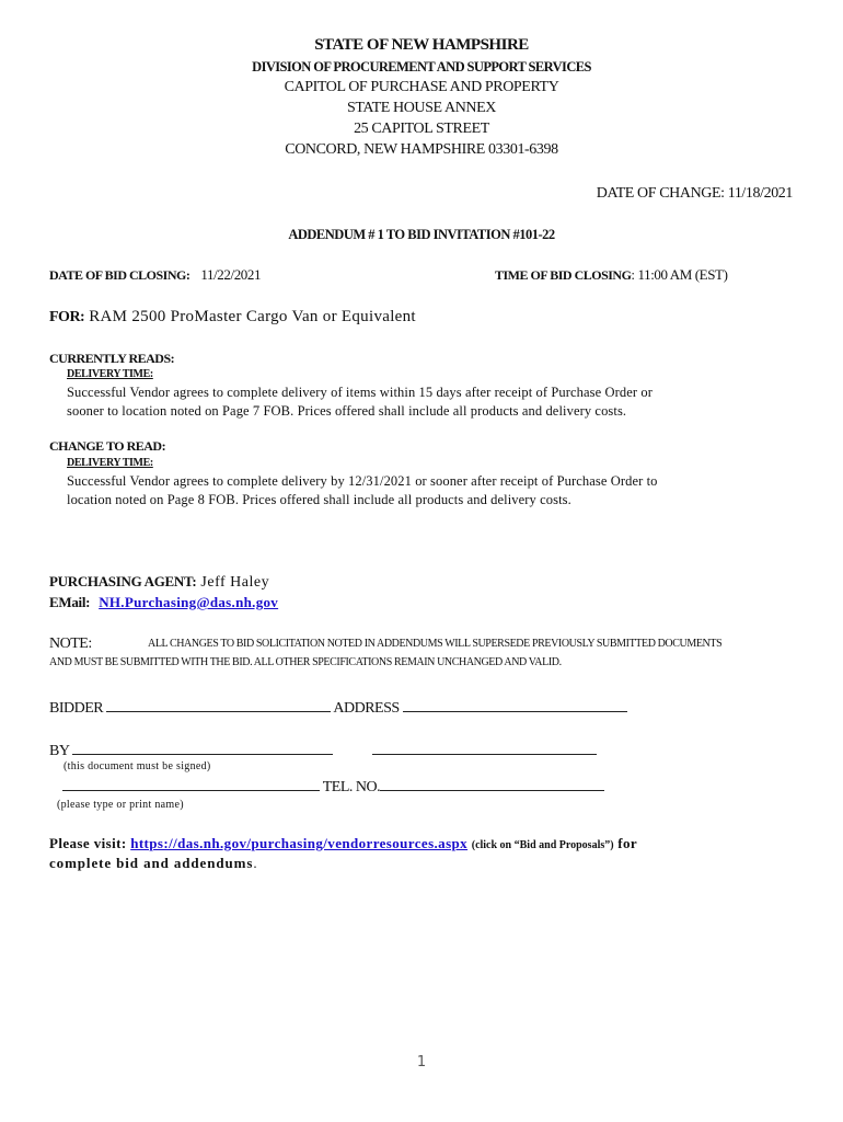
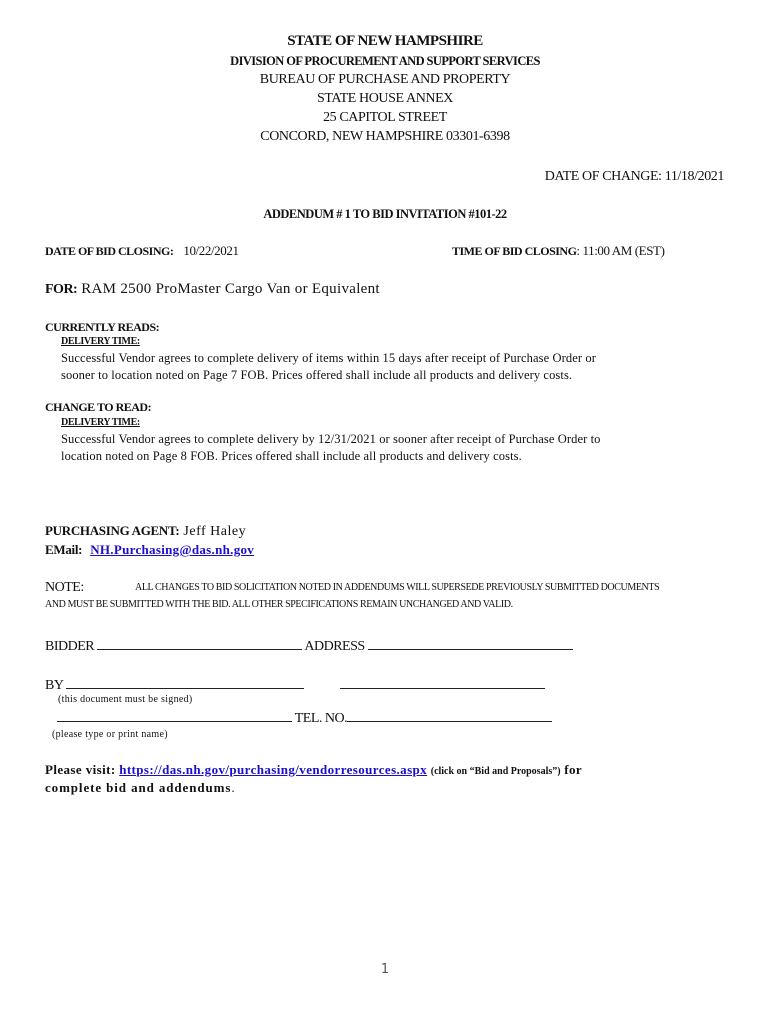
  STATE OF NEW HAMPSHIRE
  DIVISION OF PROCUREMENT AND SUPPORT SERVICES
- CAPITOL OF PURCHASE AND PROPERTY
+ BUREAU OF PURCHASE AND PROPERTY
  STATE HOUSE ANNEX
  25 CAPITOL STREET
  CONCORD, NEW HAMPSHIRE 03301-6398
  DATE OF CHANGE: 11/18/2021
  ADDENDUM # 1 TO BID INVITATION #101-22
- DATE OF BID CLOSING: 11/22/2021
+ DATE OF BID CLOSING: 10/22/2021
  TIME OF BID CLOSING: 11:00 AM (EST)
  FOR: RAM 2500 ProMaster Cargo Van or Equivalent
  CURRENTLY READS:
  DELIVERY TIME:
  Successful Vendor agrees to complete delivery of items within 15 days after receipt of Purchase Order or
  sooner to location noted on Page 7 FOB. Prices offered shall include all products and delivery costs.
  CHANGE TO READ:
  DELIVERY TIME:
  Successful Vendor agrees to complete delivery by 12/31/2021 or sooner after receipt of Purchase Order to
  location noted on Page 8 FOB. Prices offered shall include all products and delivery costs.
  PURCHASING AGENT: Jeff Haley
  EMail: NH.Purchasing@das.nh.gov
  NOTE:
  ALL CHANGES TO BID SOLICITATION NOTED IN ADDENDUMS WILL SUPERSEDE PREVIOUSLY SUBMITTED DOCUMENTS
  AND MUST BE SUBMITTED WITH THE BID. ALL OTHER SPECIFICATIONS REMAIN UNCHANGED AND VALID.
  BIDDER ADDRESS
  BY
  (this document must be signed)
  TEL. NO.
  (please type or print name)
  Please visit: https://das.nh.gov/purchasing/vendorresources.aspx (click on “Bid and Proposals”) for
  complete bid and addendums.
  1
